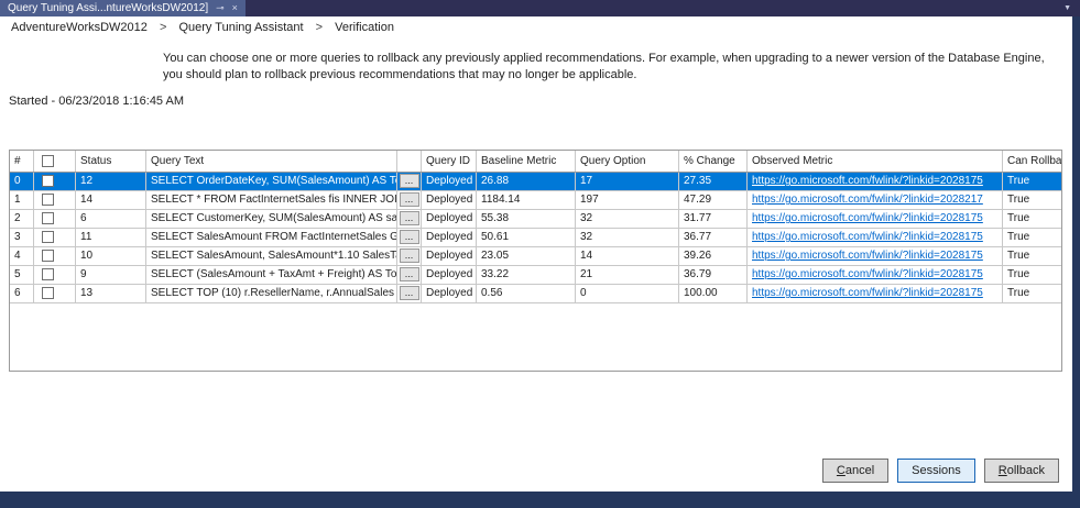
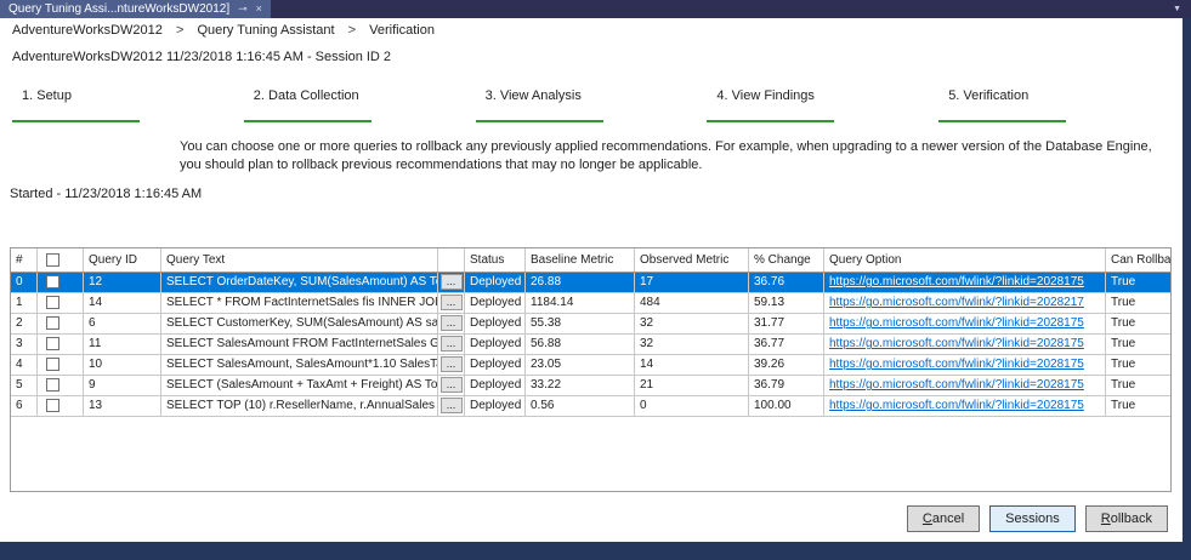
  Query Tuning Assi...ntureWorksDW2012]
  ⊸
  ×
  AdventureWorksDW2012 > Query Tuning Assistant > Verification
+ AdventureWorksDW2012 11/23/2018 1:16:45 AM - Session ID 2
+ 1. Setup
+ 2. Data Collection
+ 3. View Analysis
+ 4. View Findings
+ 5. Verification
  You can choose one or more queries to rollback any previously applied recommendations. For example, when upgrading to a newer version of the Database Engine, you should plan to rollback previous recommendations that may no longer be applicable.
- Started - 06/23/2018 1:16:45 AM
+ Started - 11/23/2018 1:16:45 AM
  #
- Status
+ Query ID
  Query Text
- Query ID
+ Status
  Baseline Metric
- Query Option
+ Observed Metric
  % Change
- Observed Metric
+ Query Option
  Can Rollba
  0
  12
  SELECT OrderDateKey, SUM(SalesAmount) AS T
  ...
  Deployed
  26.88
  17
- 27.35
+ 36.76
  https://go.microsoft.com/fwlink/?linkid=2028175
  True
  1
  14
  SELECT * FROM FactInternetSales fis INNER JOI
  ...
  Deployed
  1184.14
- 197
+ 484
- 47.29
+ 59.13
  https://go.microsoft.com/fwlink/?linkid=2028217
  True
  2
  6
  SELECT CustomerKey, SUM(SalesAmount) AS sa
  ...
  Deployed
  55.38
  32
  31.77
  https://go.microsoft.com/fwlink/?linkid=2028175
  True
  3
  11
  SELECT SalesAmount FROM FactInternetSales G
  ...
  Deployed
- 50.61
+ 56.88
  32
  36.77
  https://go.microsoft.com/fwlink/?linkid=2028175
  True
  4
  10
  SELECT SalesAmount, SalesAmount*1.10 SalesT
  ...
  Deployed
  23.05
  14
  39.26
  https://go.microsoft.com/fwlink/?linkid=2028175
  True
  5
  9
  SELECT (SalesAmount + TaxAmt + Freight) AS To
  ...
  Deployed
  33.22
  21
  36.79
  https://go.microsoft.com/fwlink/?linkid=2028175
  True
  6
  13
  SELECT TOP (10) r.ResellerName, r.AnnualSales
  ...
  Deployed
  0.56
  0
  100.00
  https://go.microsoft.com/fwlink/?linkid=2028175
  True
  Cancel
  Sessions
  Rollback
